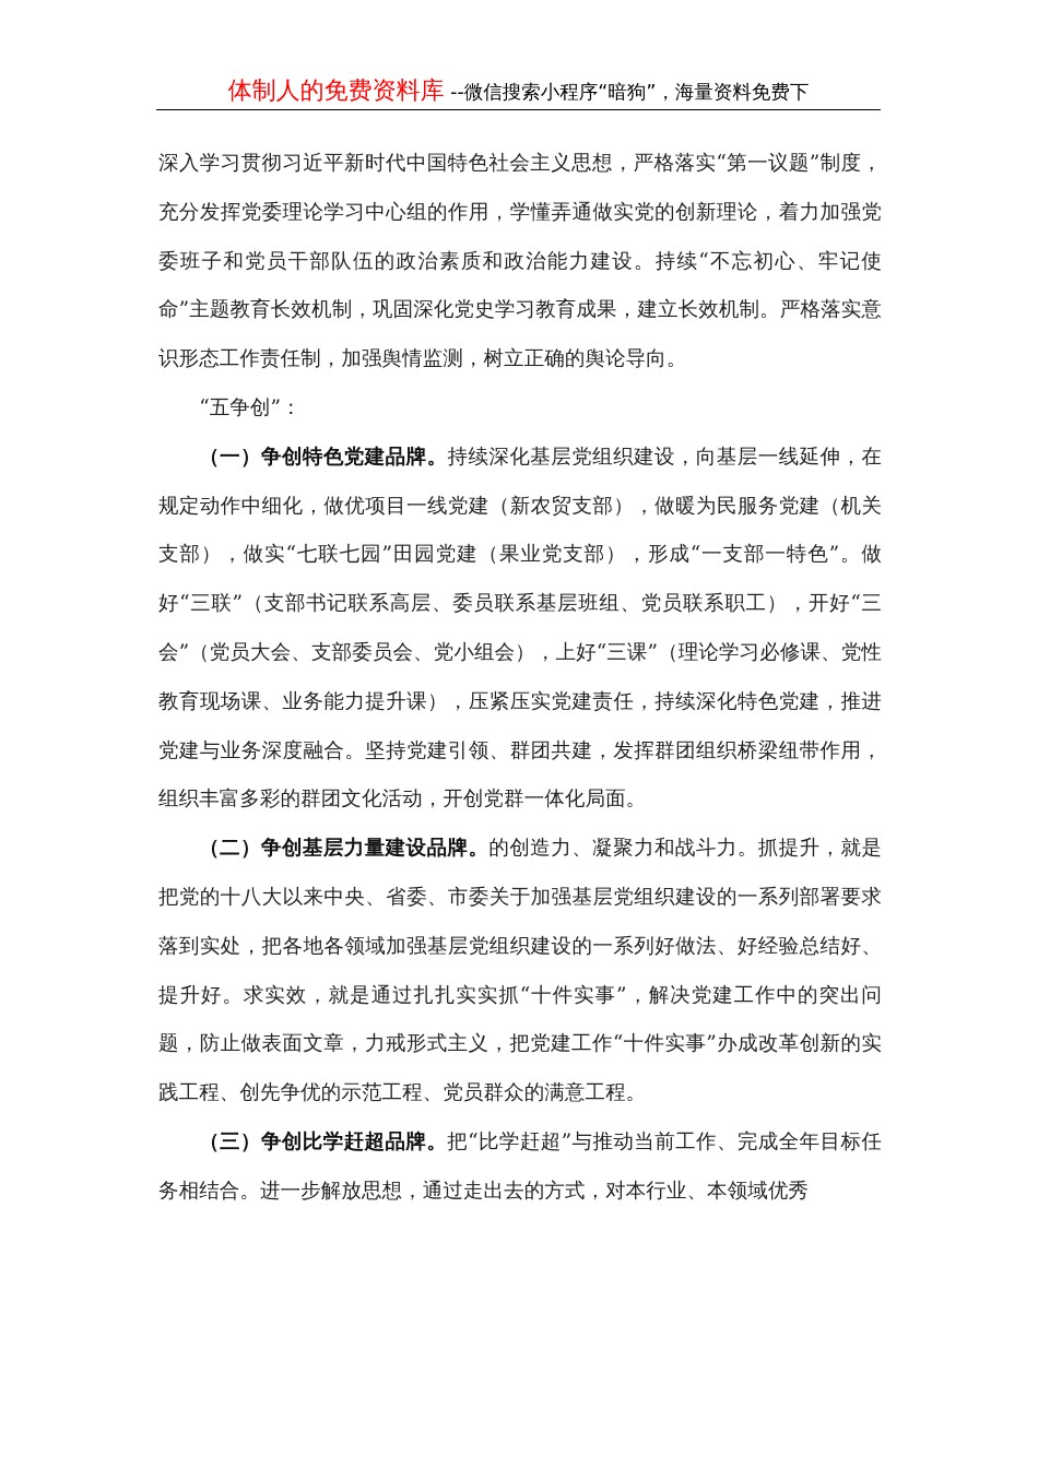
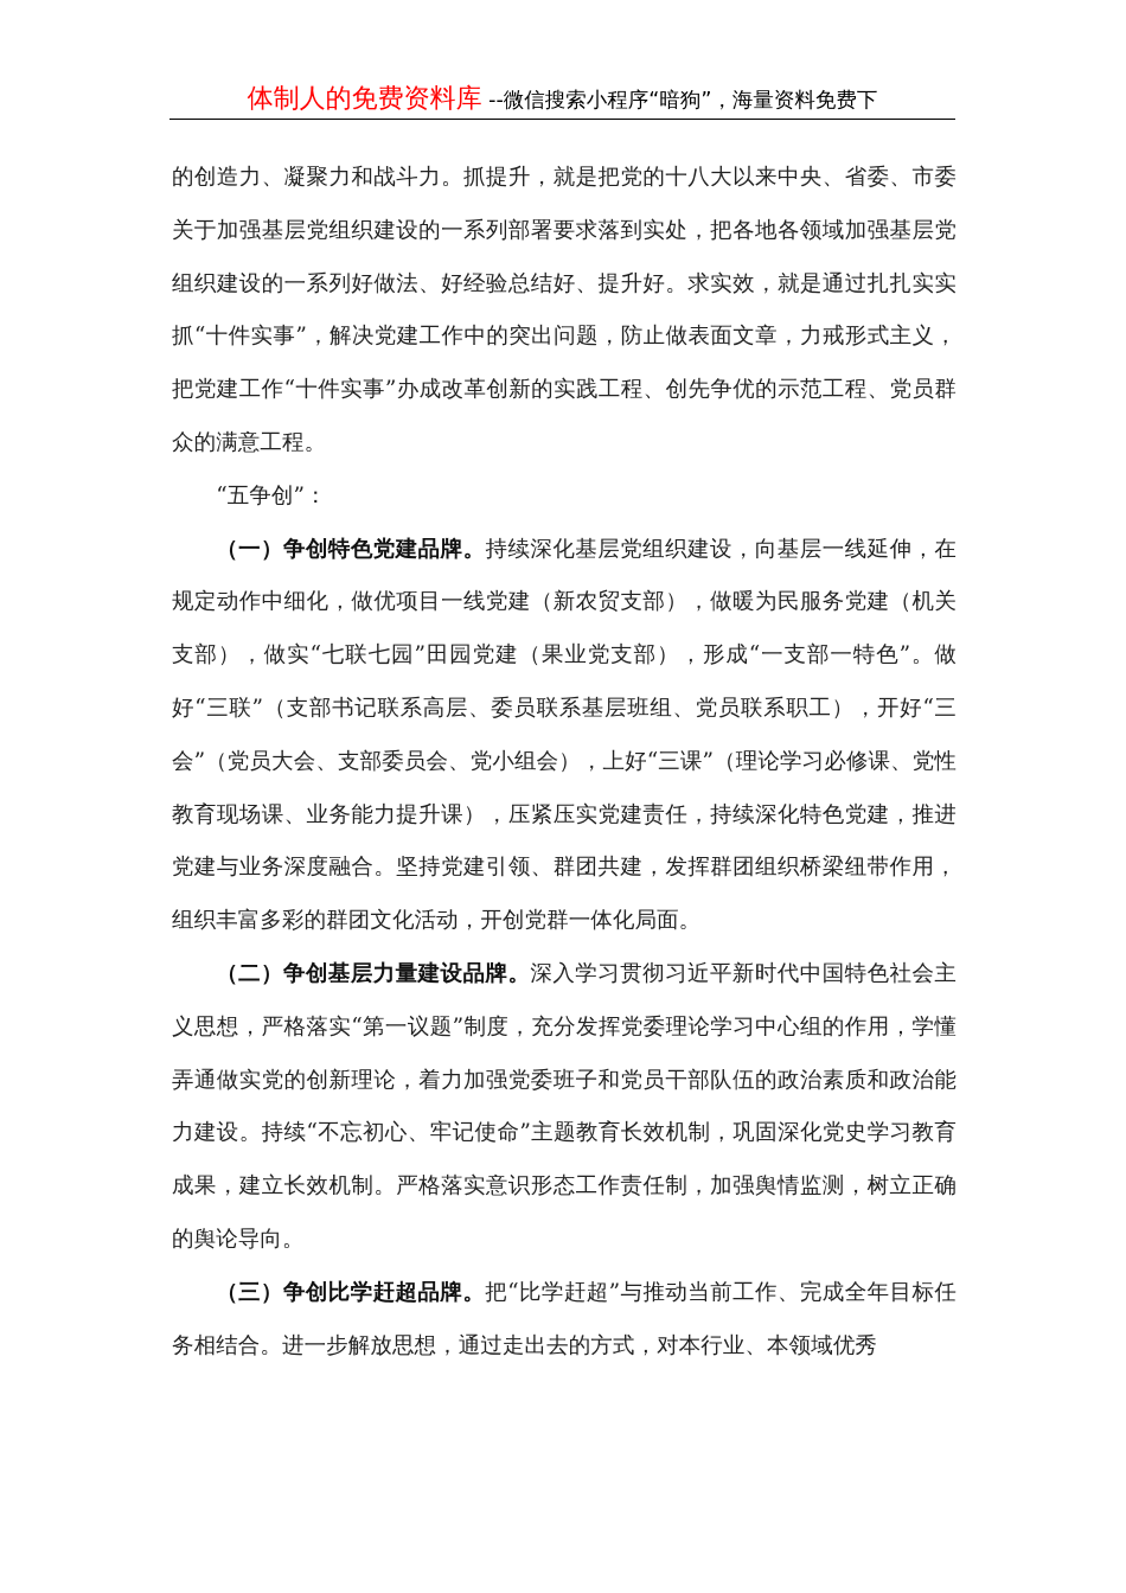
  体制人的免费资料库 --微信搜索小程序“暗狗”，海量资料免费下
- 深入学习贯彻习近平新时代中国特色社会主义思想，严格落实“第一议题”制度，充分发挥党委理论学习中心组的作用，学懂弄通做实党的创新理论，着力加强党委班子和党员干部队伍的政治素质和政治能力建设。持续“不忘初心、牢记使命”主题教育长效机制，巩固深化党史学习教育成果，建立长效机制。严格落实意识形态工作责任制，加强舆情监测，树立正确的舆论导向。
+ 的创造力、凝聚力和战斗力。抓提升，就是把党的十八大以来中央、省委、市委关于加强基层党组织建设的一系列部署要求落到实处，把各地各领域加强基层党组织建设的一系列好做法、好经验总结好、提升好。求实效，就是通过扎扎实实抓“十件实事”，解决党建工作中的突出问题，防止做表面文章，力戒形式主义，把党建工作“十件实事”办成改革创新的实践工程、创先争优的示范工程、党员群众的满意工程。
  “五争创”：
  （一）争创特色党建品牌。持续深化基层党组织建设，向基层一线延伸，在规定动作中细化，做优项目一线党建（新农贸支部），做暖为民服务党建（机关支部），做实“七联七园”田园党建（果业党支部），形成“一支部一特色”。做好“三联”（支部书记联系高层、委员联系基层班组、党员联系职工），开好“三会”（党员大会、支部委员会、党小组会），上好“三课”（理论学习必修课、党性教育现场课、业务能力提升课），压紧压实党建责任，持续深化特色党建，推进党建与业务深度融合。坚持党建引领、群团共建，发挥群团组织桥梁纽带作用，组织丰富多彩的群团文化活动，开创党群一体化局面。
- （二）争创基层力量建设品牌。的创造力、凝聚力和战斗力。抓提升，就是把党的十八大以来中央、省委、市委关于加强基层党组织建设的一系列部署要求落到实处，把各地各领域加强基层党组织建设的一系列好做法、好经验总结好、提升好。求实效，就是通过扎扎实实抓“十件实事”，解决党建工作中的突出问题，防止做表面文章，力戒形式主义，把党建工作“十件实事”办成改革创新的实践工程、创先争优的示范工程、党员群众的满意工程。
+ （二）争创基层力量建设品牌。深入学习贯彻习近平新时代中国特色社会主义思想，严格落实“第一议题”制度，充分发挥党委理论学习中心组的作用，学懂弄通做实党的创新理论，着力加强党委班子和党员干部队伍的政治素质和政治能力建设。持续“不忘初心、牢记使命”主题教育长效机制，巩固深化党史学习教育成果，建立长效机制。严格落实意识形态工作责任制，加强舆情监测，树立正确的舆论导向。
  （三）争创比学赶超品牌。把“比学赶超”与推动当前工作、完成全年目标任务相结合。进一步解放思想，通过走出去的方式，对本行业、本领域优秀
